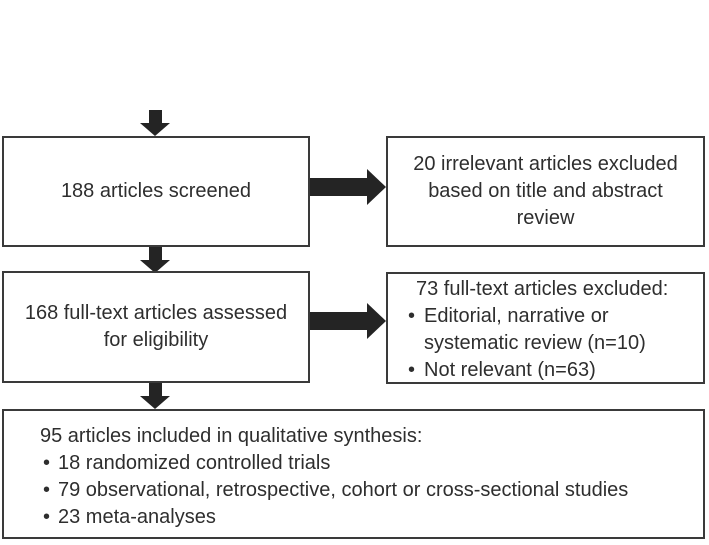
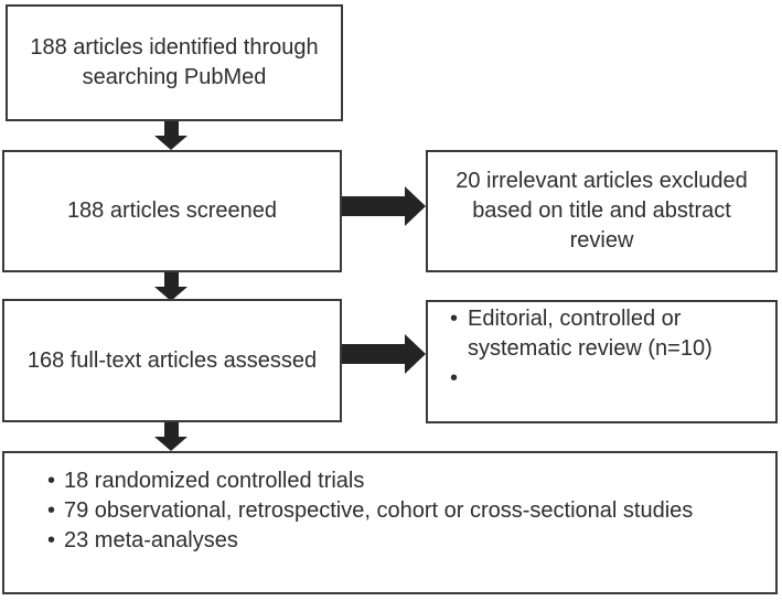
+ 188 articles identified through
+ searching PubMed
  188 articles screened
  20 irrelevant articles excluded
  based on title and abstract
  review
  168 full-text articles assessed
- for eligibility
- 73 full-text articles excluded:
  •
- Editorial, narrative or systematic review (n=10)
+ Editorial, controlled or systematic review (n=10)
  •
- Not relevant (n=63)
- 95 articles included in qualitative synthesis:
  •
  18 randomized controlled trials
  •
  79 observational, retrospective, cohort or cross-sectional studies
  •
  23 meta-analyses
